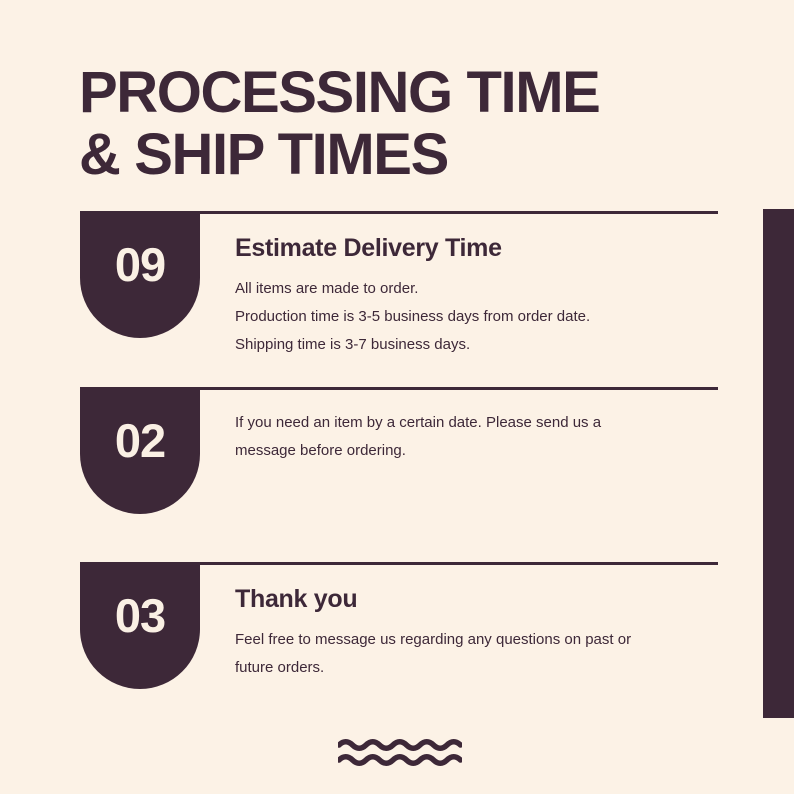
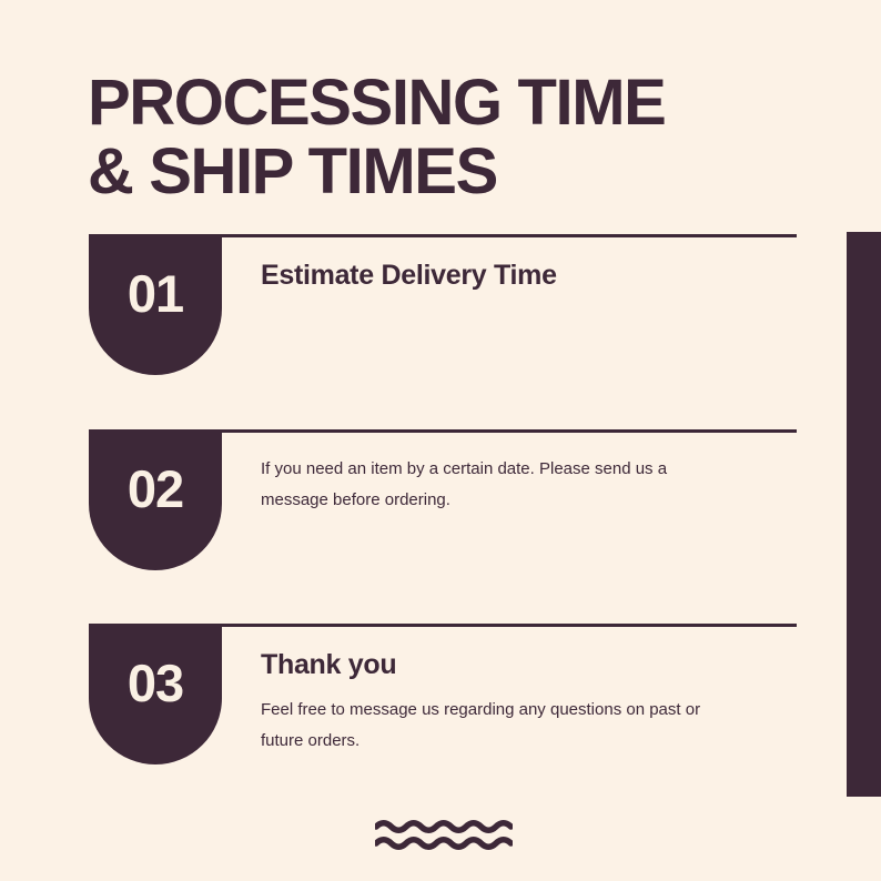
  PROCESSING TIME
  & SHIP TIMES
- 09
+ 01
  Estimate Delivery Time
- All items are made to order.
- Production time is 3-5 business days from order date.
- Shipping time is 3-7 business days.
  02
  If you need an item by a certain date. Please send us a
  message before ordering.
  03
  Thank you
  Feel free to message us regarding any questions on past or
  future orders.
